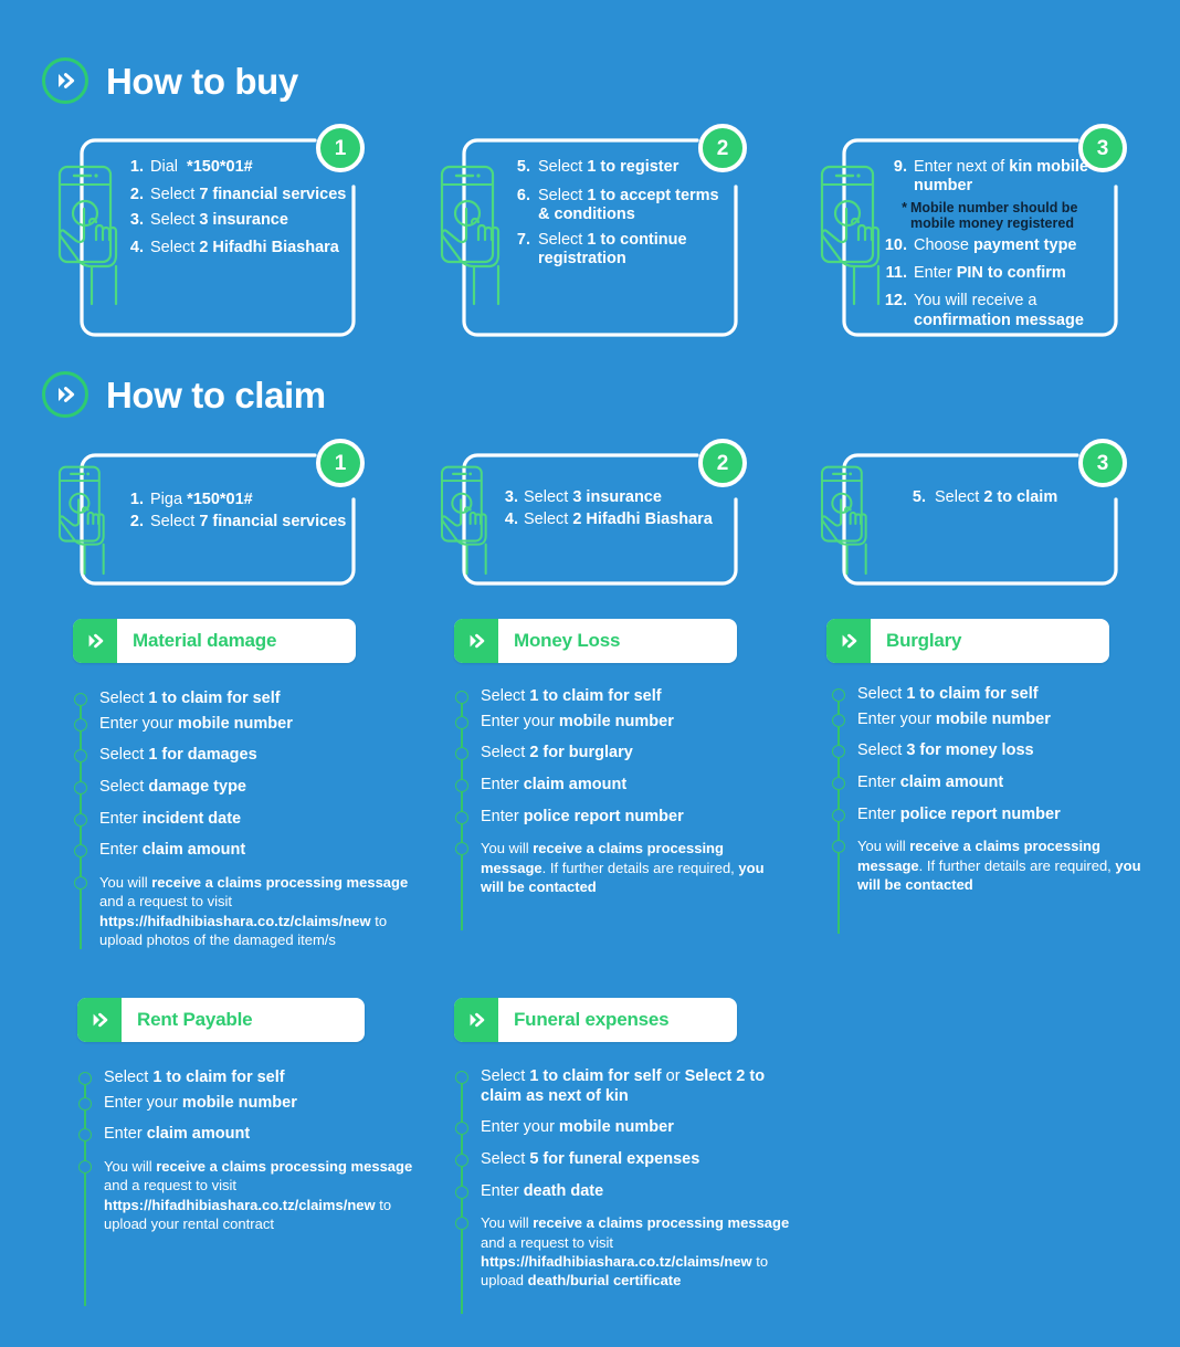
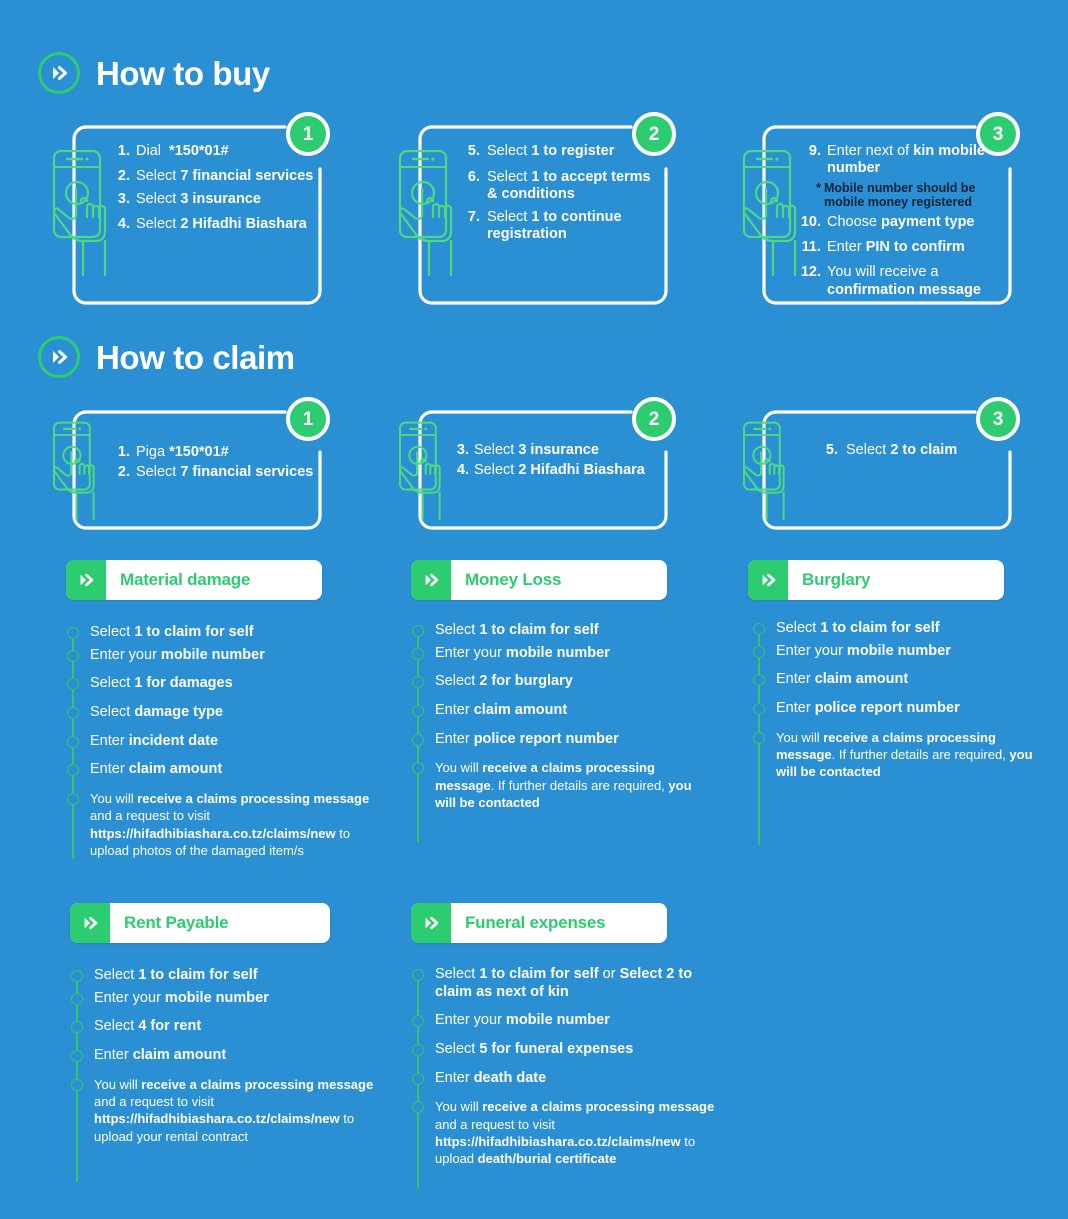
  How to buy
  1
  1.
  Dial *150*01#
  2.
  Select 7 financial services
  3.
  Select 3 insurance
  4.
  Select 2 Hifadhi Biashara
  2
  5.
  Select 1 to register
  6.
  Select 1 to accept terms & conditions
  7.
  Select 1 to continue registration
  3
  9.
  Enter next of kin mobile number
  *
  Mobile number should be mobile money registered
  10.
  Choose payment type
  11.
  Enter PIN to confirm
  12.
  You will receive a confirmation message
  How to claim
  1
  1.
  Piga *150*01#
  2.
  Select 7 financial services
  2
  3.
  Select 3 insurance
  4.
  Select 2 Hifadhi Biashara
  3
  5.
  Select 2 to claim
  Material damage
  Select 1 to claim for self
  Enter your mobile number
  Select 1 for damages
  Select damage type
  Enter incident date
  Enter claim amount
  You will receive a claims processing message and a request to visit https://hifadhibiashara.co.tz/claims/new to upload photos of the damaged item/s
  Money Loss
  Select 1 to claim for self
  Enter your mobile number
  Select 2 for burglary
  Enter claim amount
  Enter police report number
  You will receive a claims processing message. If further details are required, you will be contacted
  Burglary
  Select 1 to claim for self
  Enter your mobile number
- Select 3 for money loss
  Enter claim amount
  Enter police report number
  You will receive a claims processing message. If further details are required, you will be contacted
  Rent Payable
  Select 1 to claim for self
  Enter your mobile number
+ Select 4 for rent
  Enter claim amount
  You will receive a claims processing message and a request to visit https://hifadhibiashara.co.tz/claims/new to upload your rental contract
  Funeral expenses
  Select 1 to claim for self or Select 2 to claim as next of kin
  Enter your mobile number
  Select 5 for funeral expenses
  Enter death date
  You will receive a claims processing message and a request to visit https://hifadhibiashara.co.tz/claims/new to upload death/burial certificate
